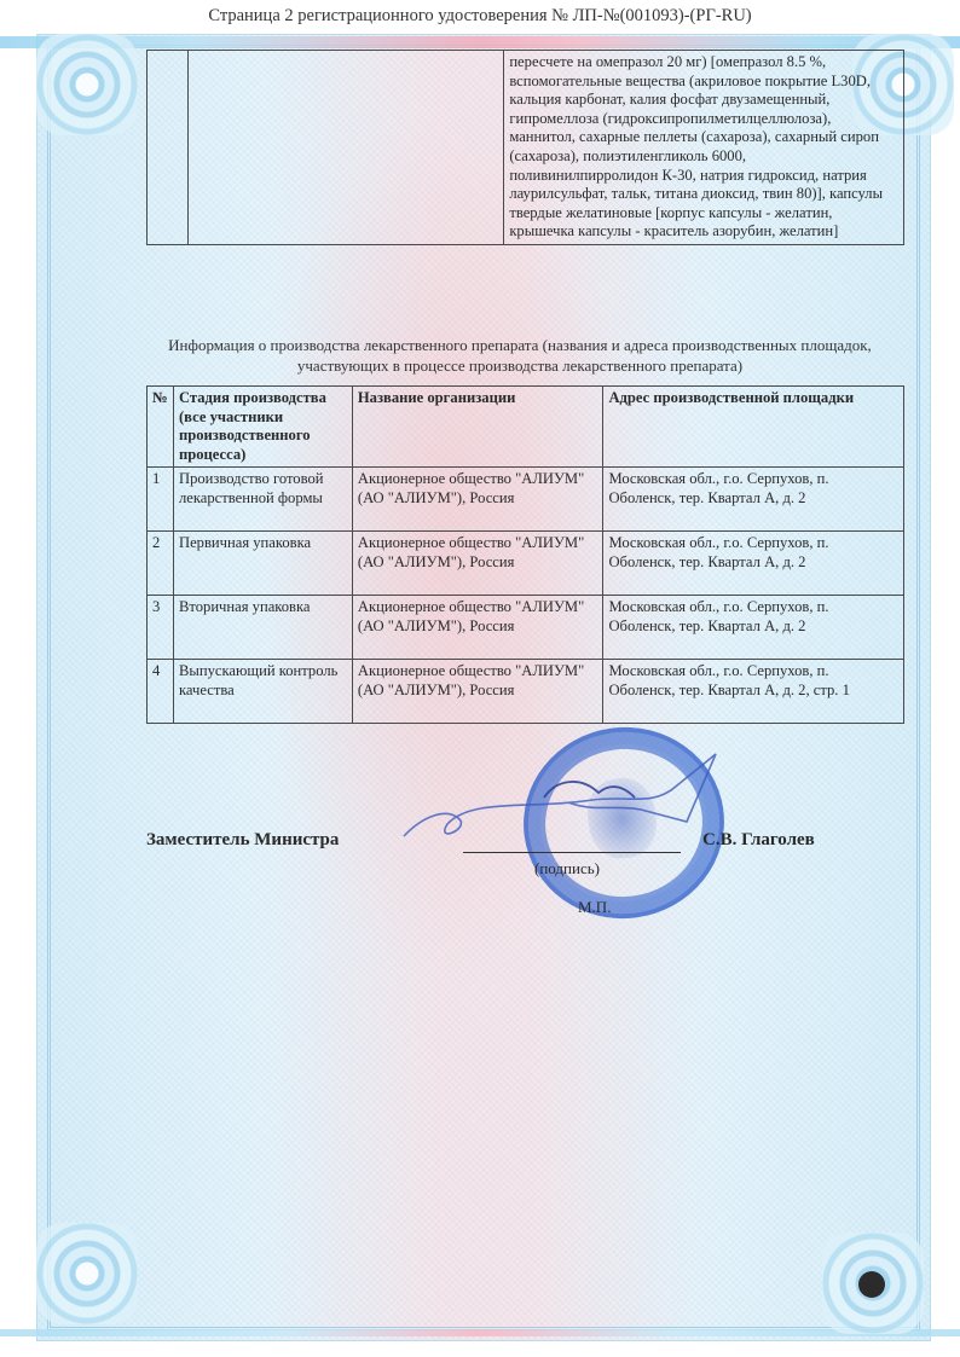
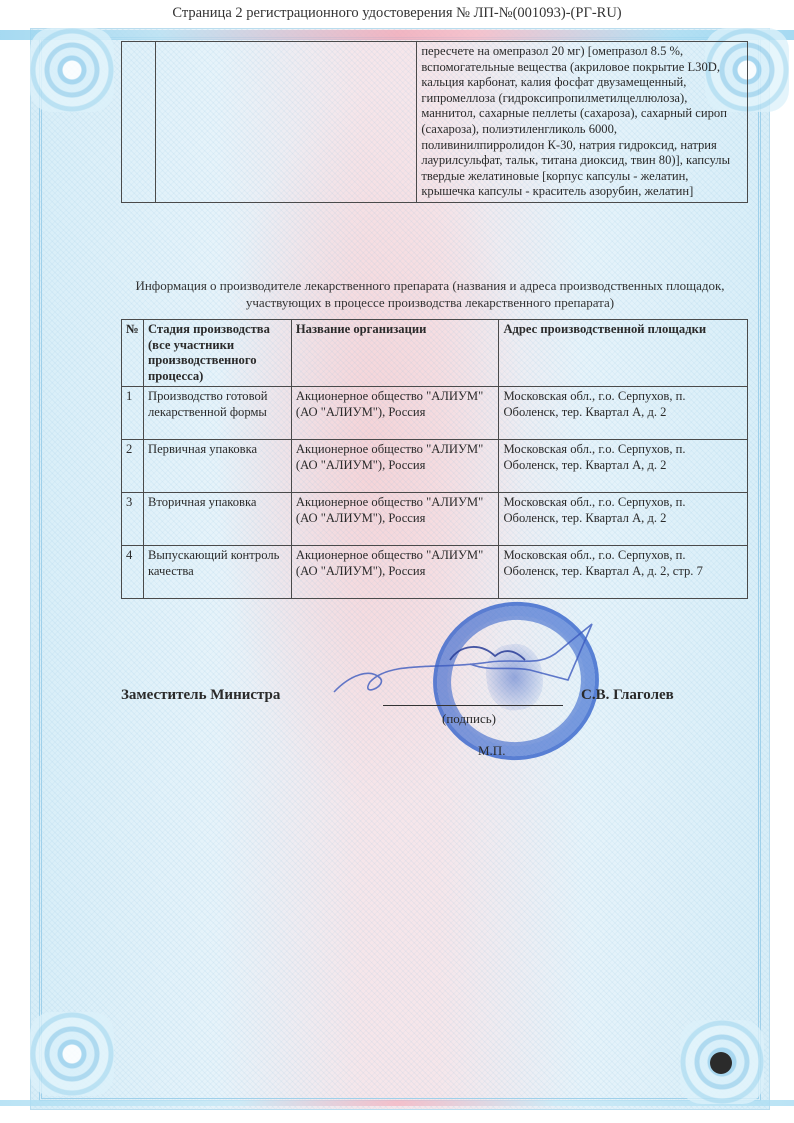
  Страница 2 регистрационного удостоверения № ЛП-№(001093)-(РГ-RU)
  		пересчете на омепразол 20 мг) [омепразол 8.5 %, вспомогательные вещества (акриловое покрытие L30D, кальция карбонат, калия фосфат двузамещенный, гипромеллоза (гидроксипропилметилцеллюлоза), маннитол, сахарные пеллеты (сахароза), сахарный сироп (сахароза), полиэтиленгликоль 6000, поливинилпирролидон К-30, натрия гидроксид, натрия лаурилсульфат, тальк, титана диоксид, твин 80)], капсулы твердые желатиновые [корпус капсулы - желатин, крышечка капсулы - краситель азорубин, желатин]
- Информация о производства лекарственного препарата (названия и адреса производственных площадок, участвующих в процессе производства лекарственного препарата)
+ Информация о производителе лекарственного препарата (названия и адреса производственных площадок, участвующих в процессе производства лекарственного препарата)
  №	Стадия производства (все участники производственного процесса)	Название организации	Адрес производственной площадки
  1	Производство готовой лекарственной формы	Акционерное общество "АЛИУМ" (АО "АЛИУМ"), Россия	Московская обл., г.о. Серпухов, п. Оболенск, тер. Квартал А, д. 2
  2	Первичная упаковка	Акционерное общество "АЛИУМ" (АО "АЛИУМ"), Россия	Московская обл., г.о. Серпухов, п. Оболенск, тер. Квартал А, д. 2
  3	Вторичная упаковка	Акционерное общество "АЛИУМ" (АО "АЛИУМ"), Россия	Московская обл., г.о. Серпухов, п. Оболенск, тер. Квартал А, д. 2
- 4	Выпускающий контроль качества	Акционерное общество "АЛИУМ" (АО "АЛИУМ"), Россия	Московская обл., г.о. Серпухов, п. Оболенск, тер. Квартал А, д. 2, стр. 1
+ 4	Выпускающий контроль качества	Акционерное общество "АЛИУМ" (АО "АЛИУМ"), Россия	Московская обл., г.о. Серпухов, п. Оболенск, тер. Квартал А, д. 2, стр. 7
  Заместитель Министра
  С.В. Глаголев
  (подпись)
  М.П.
